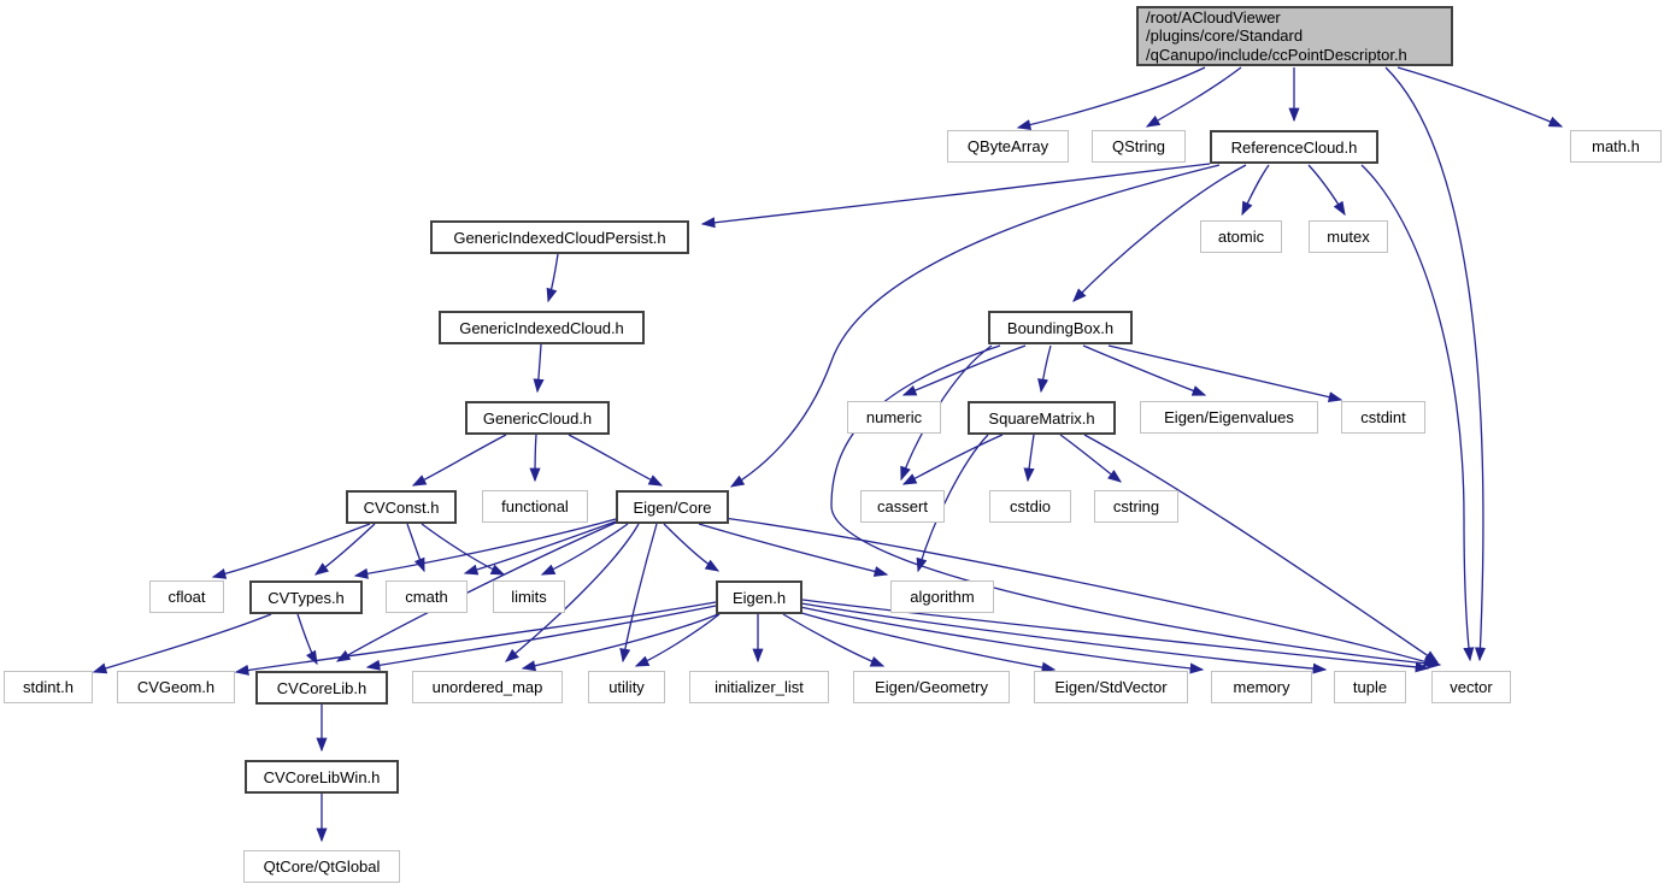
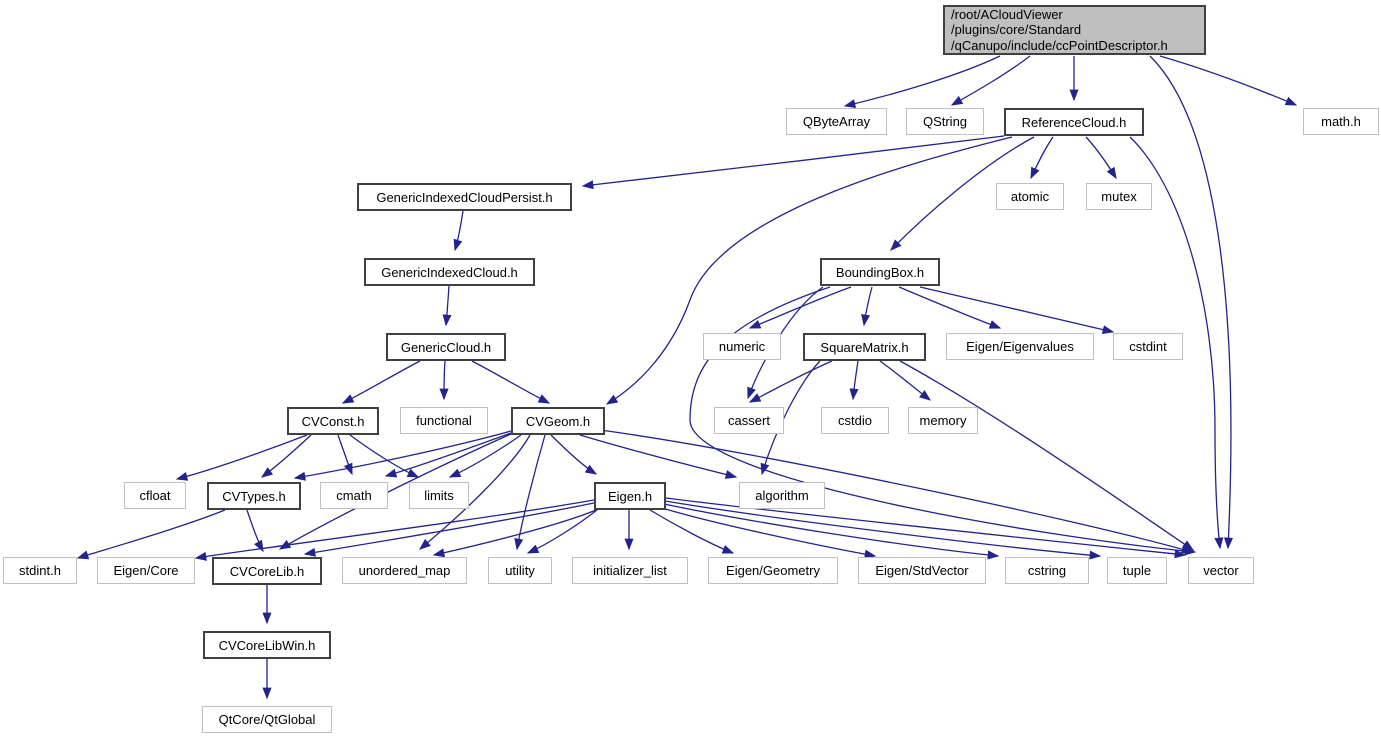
  /root/ACloudViewer
  /plugins/core/Standard
  /qCanupo/include/ccPointDescriptor.h
  QByteArray
  QString
  ReferenceCloud.h
  math.h
  GenericIndexedCloudPersist.h
  atomic
  mutex
  GenericIndexedCloud.h
  BoundingBox.h
  GenericCloud.h
  numeric
  SquareMatrix.h
  Eigen/Eigenvalues
  cstdint
  CVConst.h
  functional
- Eigen/Core
+ CVGeom.h
  cassert
  cstdio
- cstring
+ memory
  cfloat
  CVTypes.h
  cmath
  limits
  Eigen.h
  algorithm
  stdint.h
- CVGeom.h
+ Eigen/Core
  CVCoreLib.h
  unordered_map
  utility
  initializer_list
  Eigen/Geometry
  Eigen/StdVector
- memory
+ cstring
  tuple
  vector
  CVCoreLibWin.h
  QtCore/QtGlobal
